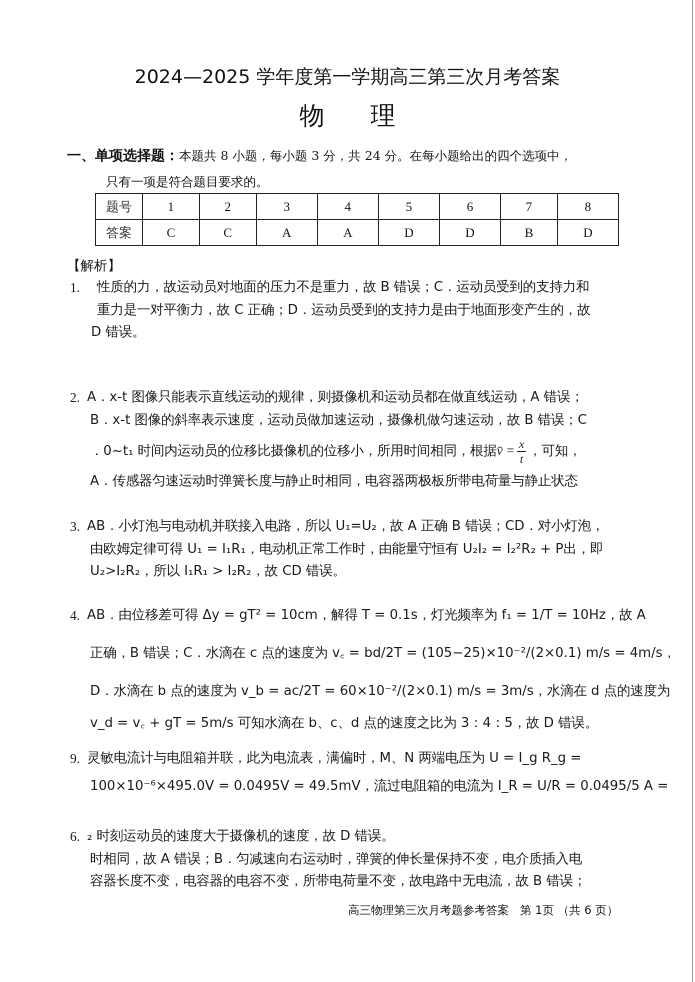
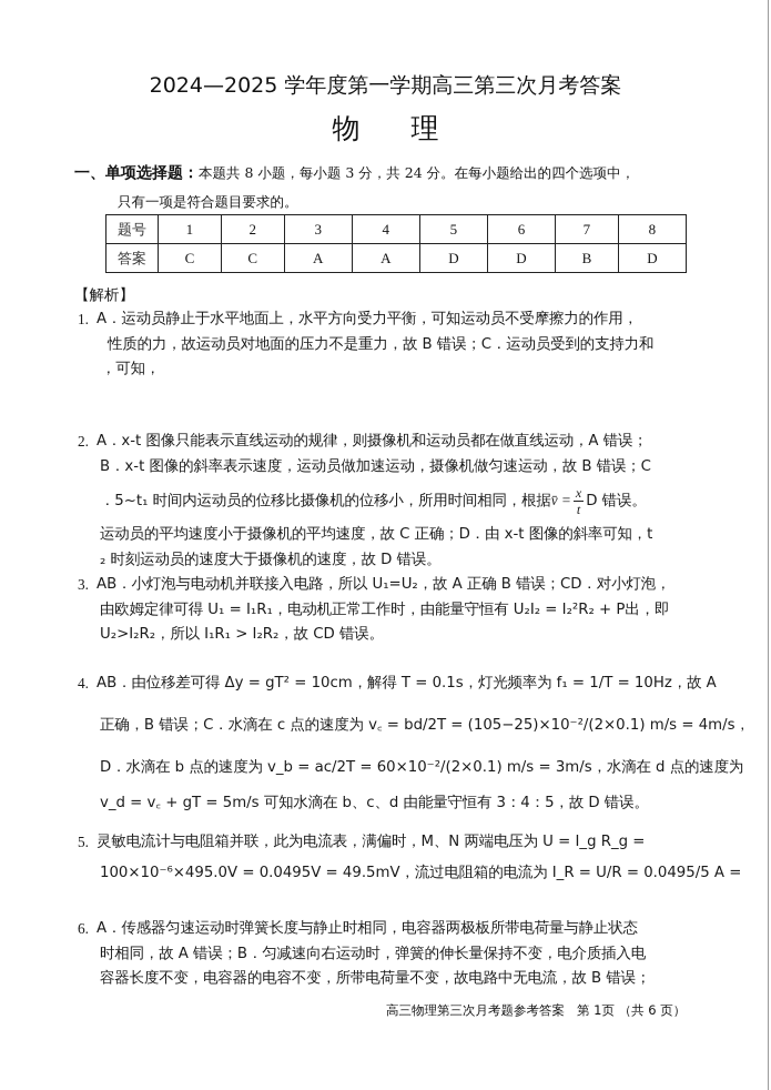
  2024—2025 学年度第一学期高三第三次月考答案
  物 理
  一、单项选择题：本题共 8 小题，每小题 3 分，共 24 分。在每小题给出的四个选项中，
  只有一项是符合题目要求的。
  题号	1	2	3	4	5	6	7	8
  答案	C	C	A	A	D	D	B	D
  【解析】
  1.
+ A．运动员静止于水平地面上，水平方向受力平衡，可知运动员不受摩擦力的作用，
  性质的力，故运动员对地面的压力不是重力，故 B 错误；C．运动员受到的支持力和
- 重力是一对平衡力，故 C 正确；D．运动员受到的支持力是由于地面形变产生的，故
- D 错误。
+ ，可知，
  2.
  A．x-t 图像只能表示直线运动的规律，则摄像机和运动员都在做直线运动，A 错误；
  B．x-t 图像的斜率表示速度，运动员做加速运动，摄像机做匀速运动，故 B 错误；C
- ．0~t₁ 时间内运动员的位移比摄像机的位移小，所用时间相同，根据v̄ =
+ ．5~t₁ 时间内运动员的位移比摄像机的位移小，所用时间相同，根据v̄ =
  x
  t
- ，可知，
+ D 错误。
+ 运动员的平均速度小于摄像机的平均速度，故 C 正确；D．由 x-t 图像的斜率可知，t
- A．传感器匀速运动时弹簧长度与静止时相同，电容器两极板所带电荷量与静止状态
+ ₂ 时刻运动员的速度大于摄像机的速度，故 D 错误。
  3.
  AB．小灯泡与电动机并联接入电路，所以 U₁=U₂，故 A 正确 B 错误；CD．对小灯泡，
  由欧姆定律可得 U₁ = I₁R₁，电动机正常工作时，由能量守恒有 U₂I₂ = I₂²R₂ + P出，即
  U₂>I₂R₂，所以 I₁R₁ > I₂R₂，故 CD 错误。
  4.
  AB．由位移差可得 Δy = gT² = 10cm，解得 T = 0.1s，灯光频率为 f₁ = 1/T = 10Hz，故 A
  正确，B 错误；C．水滴在 c 点的速度为 v꜀ = bd/2T = (105−25)×10⁻²/(2×0.1) m/s = 4m/s，
  D．水滴在 b 点的速度为 v_b = ac/2T = 60×10⁻²/(2×0.1) m/s = 3m/s，水滴在 d 点的速度为
- v_d = v꜀ + gT = 5m/s 可知水滴在 b、c、d 点的速度之比为 3：4：5，故 D 错误。
+ v_d = v꜀ + gT = 5m/s 可知水滴在 b、c、d 由能量守恒有 3：4：5，故 D 错误。
- 9.
+ 5.
  灵敏电流计与电阻箱并联，此为电流表，满偏时，M、N 两端电压为 U = I_g R_g =
  100×10⁻⁶×495.0V = 0.0495V = 49.5mV，流过电阻箱的电流为 I_R = U/R = 0.0495/5 A =
  6.
- ₂ 时刻运动员的速度大于摄像机的速度，故 D 错误。
+ A．传感器匀速运动时弹簧长度与静止时相同，电容器两极板所带电荷量与静止状态
  时相同，故 A 错误；B．匀减速向右运动时，弹簧的伸长量保持不变，电介质插入电
  容器长度不变，电容器的电容不变，所带电荷量不变，故电路中无电流，故 B 错误；
  高三物理第三次月考题参考答案 第 1页 （共 6 页）
